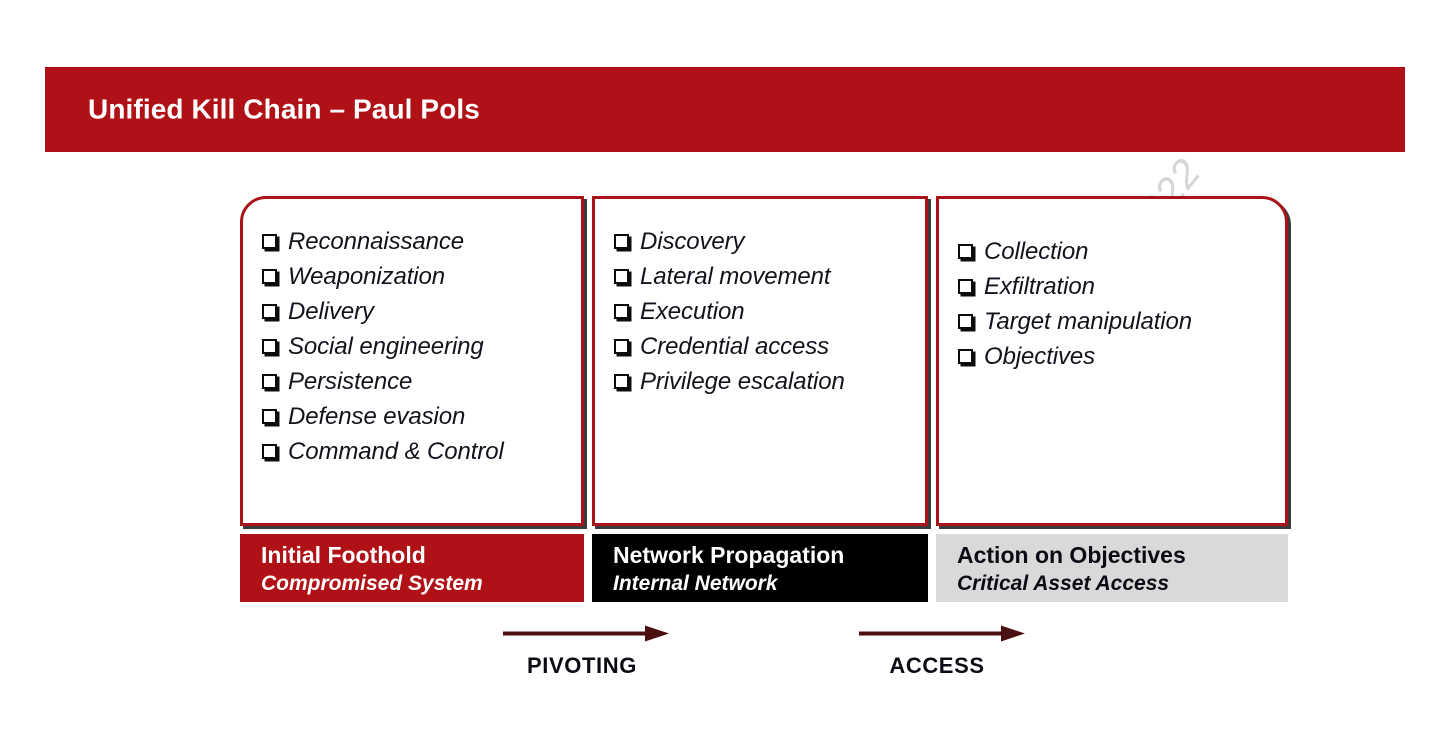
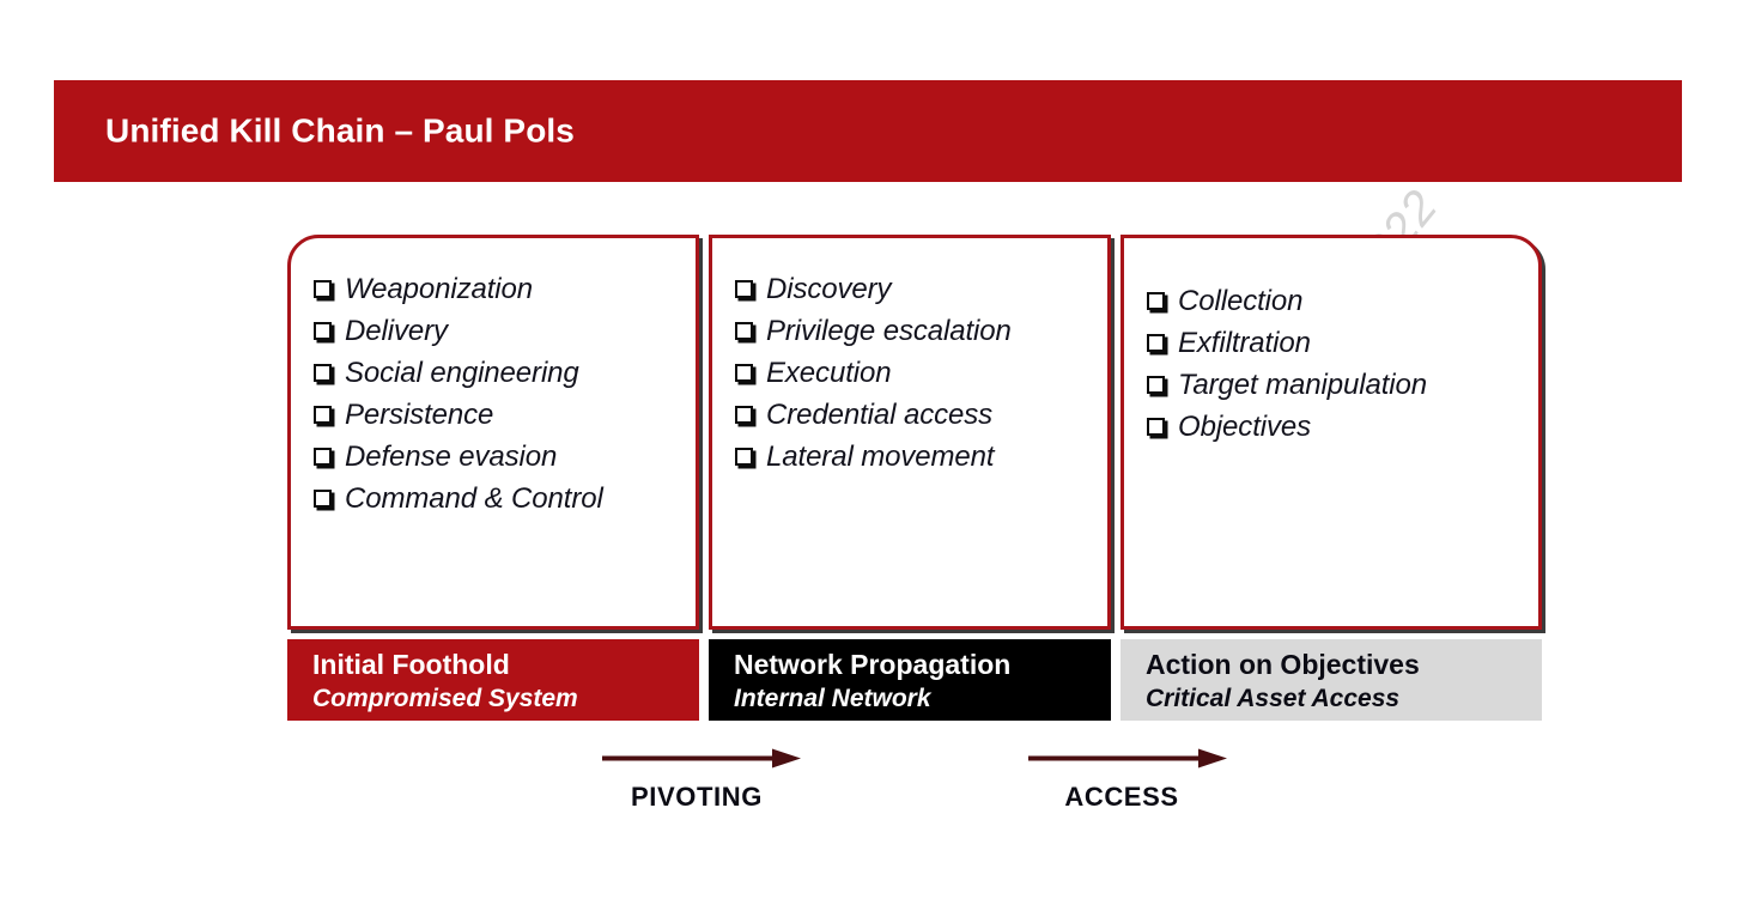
  Unified Kill Chain – Paul Pols
- Reconnaissance
  Weaponization
  Delivery
  Social engineering
  Persistence
  Defense evasion
  Command & Control
  Discovery
- Lateral movement
+ Privilege escalation
  Execution
  Credential access
- Privilege escalation
+ Lateral movement
  Collection
  Exfiltration
  Target manipulation
  Objectives
  Initial Foothold
  Compromised System
  Network Propagation
  Internal Network
  Action on Objectives
  Critical Asset Access
  PIVOTING
  ACCESS
